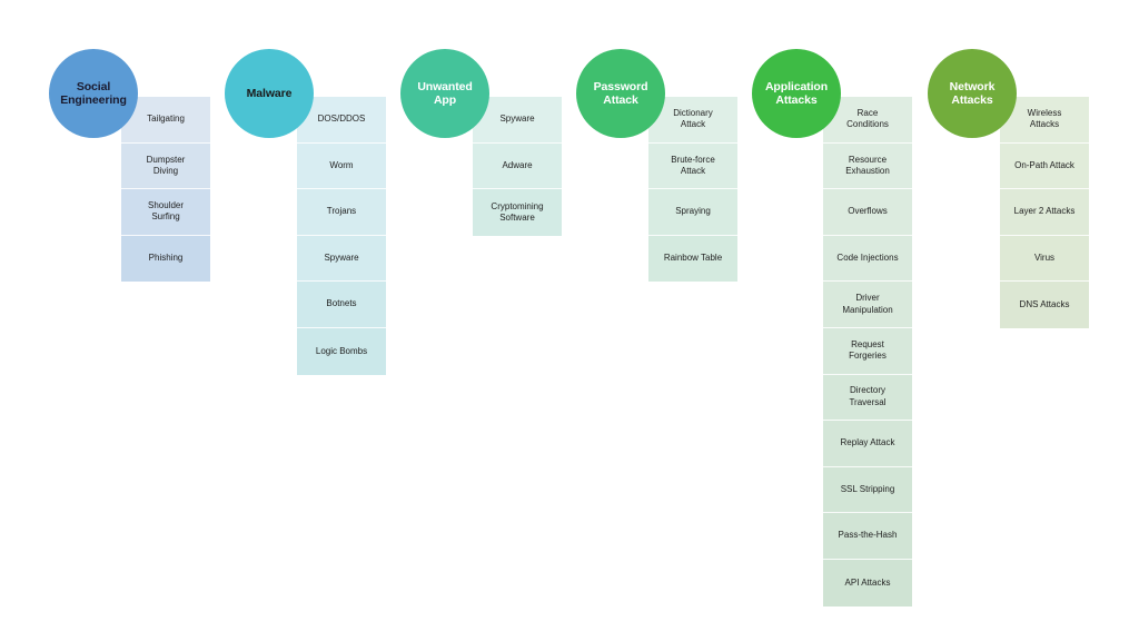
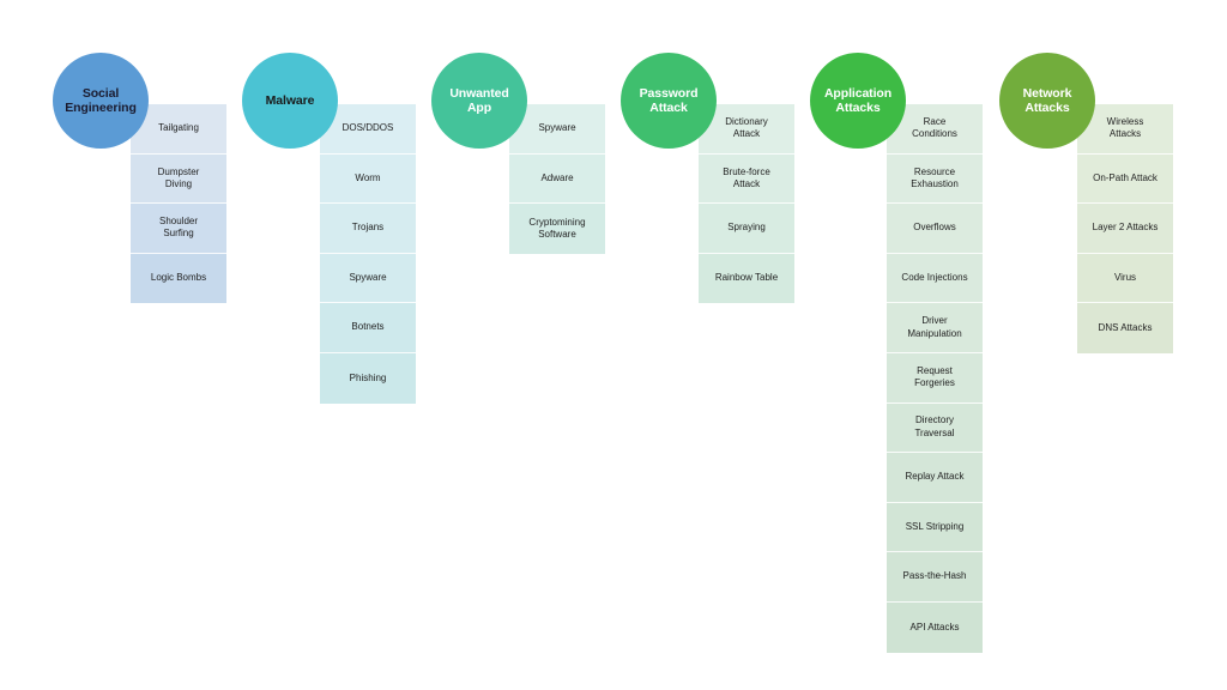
  Tailgating
  Dumpster
  Diving
  Shoulder
  Surfing
- Phishing
+ Logic Bombs
  Social
  Engineering
  DOS/DDOS
  Worm
  Trojans
  Spyware
  Botnets
- Logic Bombs
+ Phishing
  Malware
  Spyware
  Adware
  Cryptomining
  Software
  Unwanted
  App
  Dictionary
  Attack
  Brute-force
  Attack
  Spraying
  Rainbow Table
  Password
  Attack
  Race
  Conditions
  Resource
  Exhaustion
  Overflows
  Code Injections
  Driver
  Manipulation
  Request
  Forgeries
  Directory
  Traversal
  Replay Attack
  SSL Stripping
  Pass-the-Hash
  API Attacks
  Application
  Attacks
  Wireless
  Attacks
  On-Path Attack
  Layer 2 Attacks
  Virus
  DNS Attacks
  Network
  Attacks
